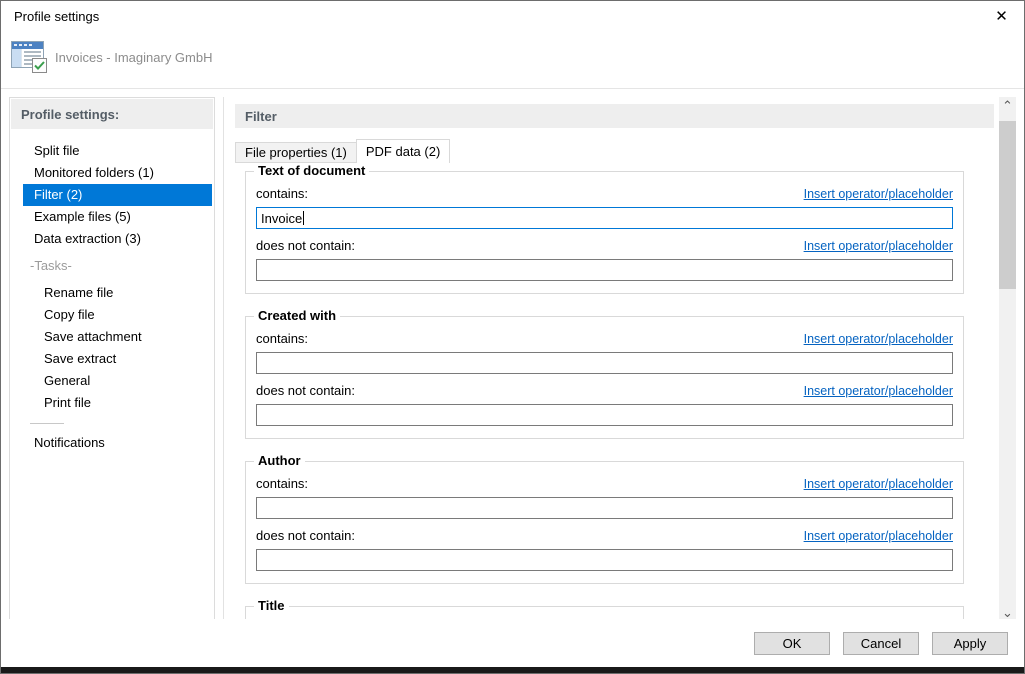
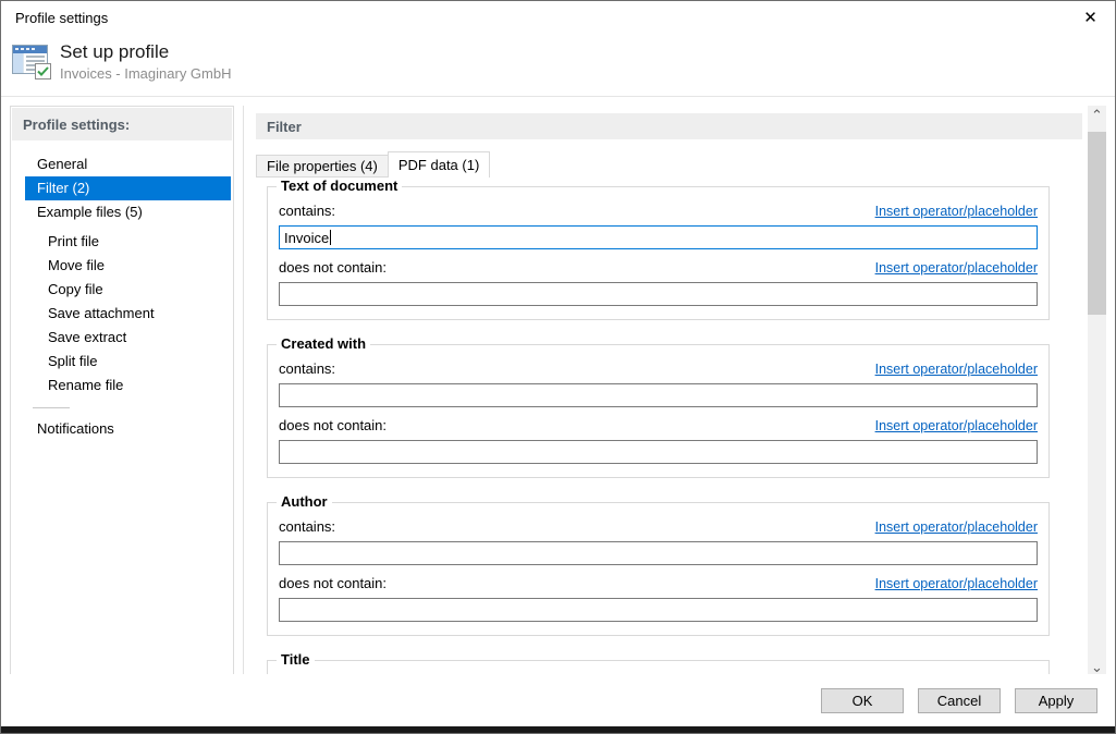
  Profile settings
  ✕
+ Set up profile
  Invoices - Imaginary GmbH
  Profile settings:
- Split file
+ General
- Monitored folders (1)
  Filter (2)
  Example files (5)
- Data extraction (3)
- -Tasks-
- Rename file
+ Print file
+ Move file
  Copy file
  Save attachment
  Save extract
- General
+ Split file
- Print file
+ Rename file
  Notifications
  Filter
- File properties (1)
+ File properties (4)
- PDF data (2)
+ PDF data (1)
  Text of document
  contains:
  Insert operator/placeholder
  Invoice
  does not contain:
  Insert operator/placeholder
  Created with
  contains:
  Insert operator/placeholder
  does not contain:
  Insert operator/placeholder
  Author
  contains:
  Insert operator/placeholder
  does not contain:
  Insert operator/placeholder
  Title
  ⌃
  ⌄
  OK
  Cancel
  Apply
